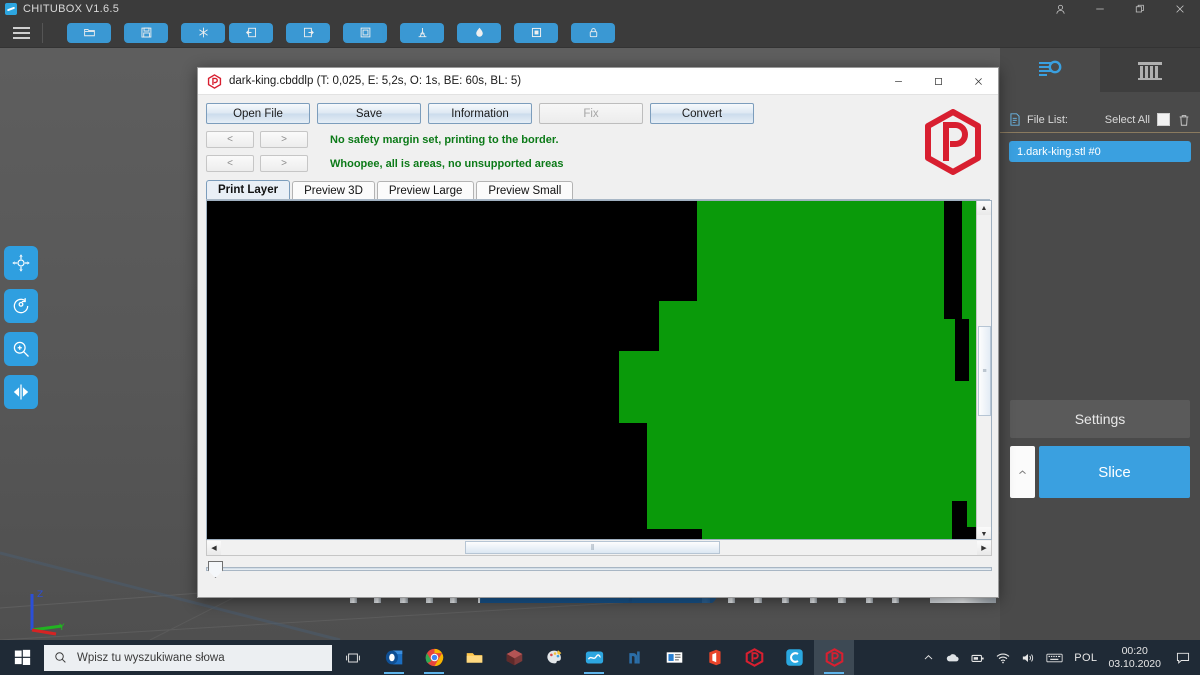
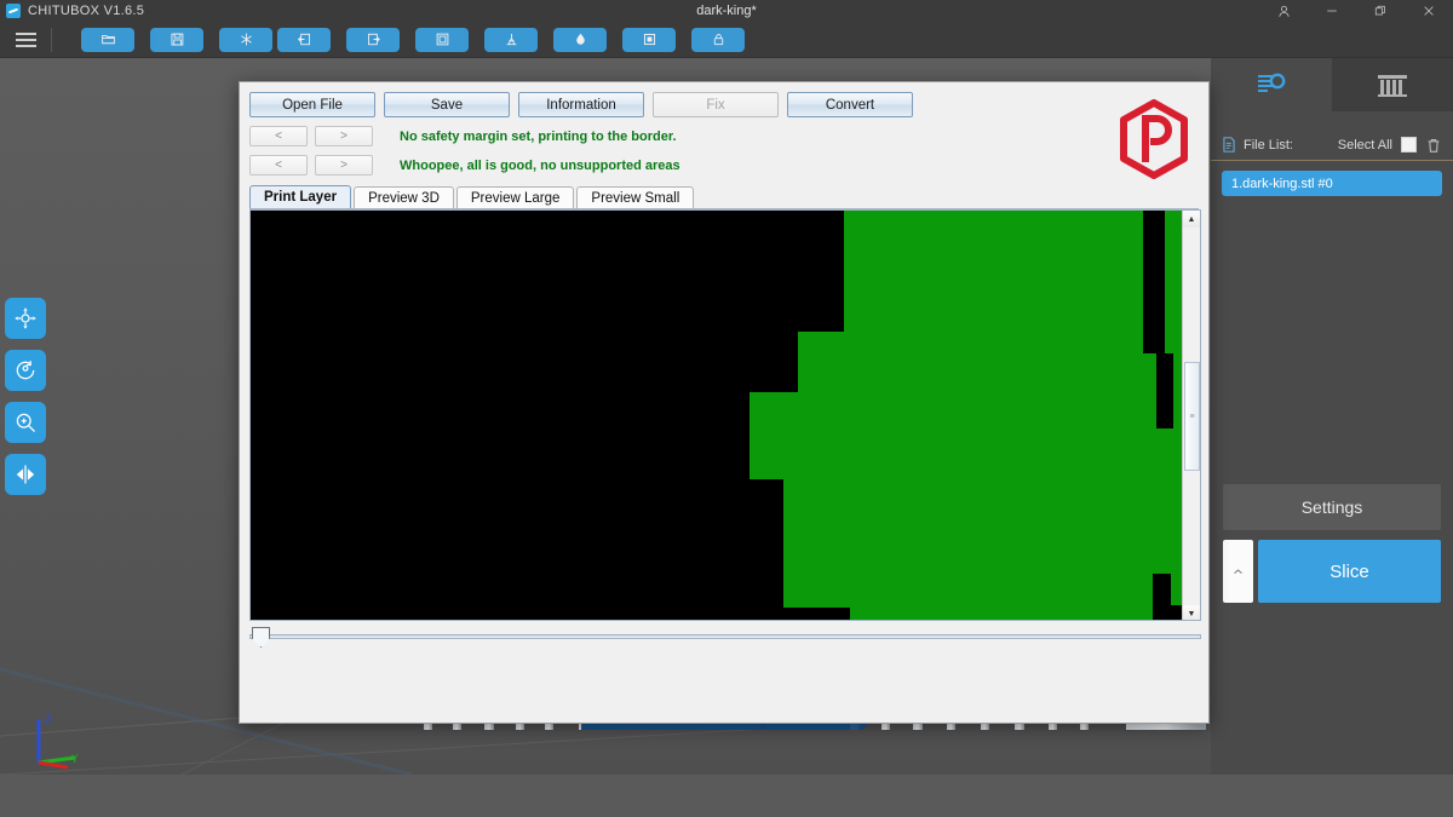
  CHITUBOX V1.6.5
+ dark-king*
  Z
  Y
  File List:
  Select All
  1.dark-king.stl #0
  Settings
  Slice
- dark-king.cbddlp (T: 0,025, E: 5,2s, O: 1s, BE: 60s, BL: 5)
  Open File
  Save
  Information
  Fix
  Convert
  <
  >
  No safety margin set, printing to the border.
  <
  >
- Whoopee, all is areas, no unsupported areas
+ Whoopee, all is good, no unsupported areas
  Print Layer
  Preview 3D
  Preview Large
  Preview Small
- ‖
- Wpisz tu wyszukiwane słowa
- POL
- 00:20
- 03.10.2020
